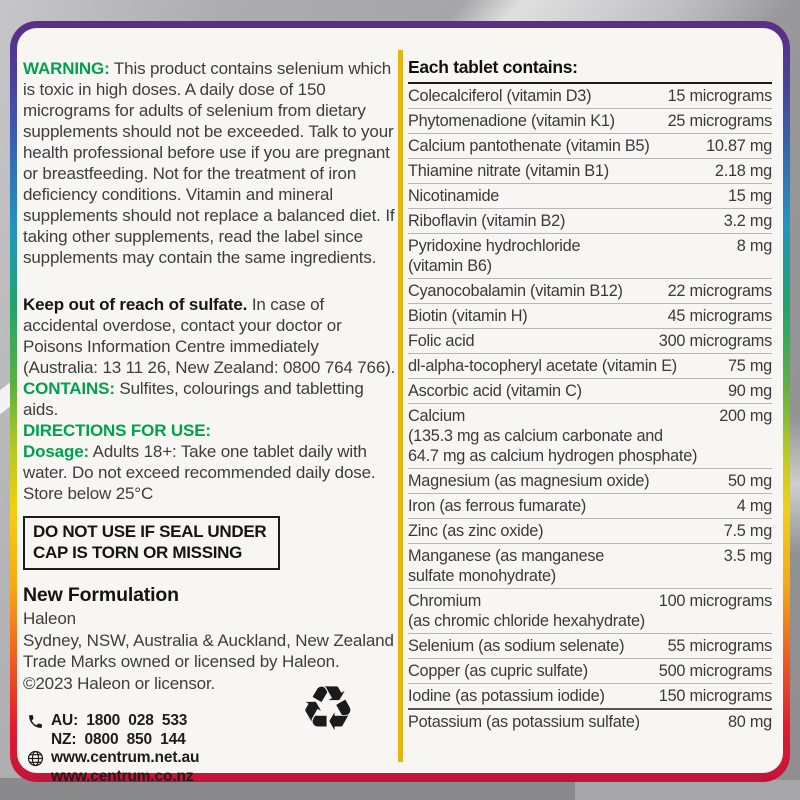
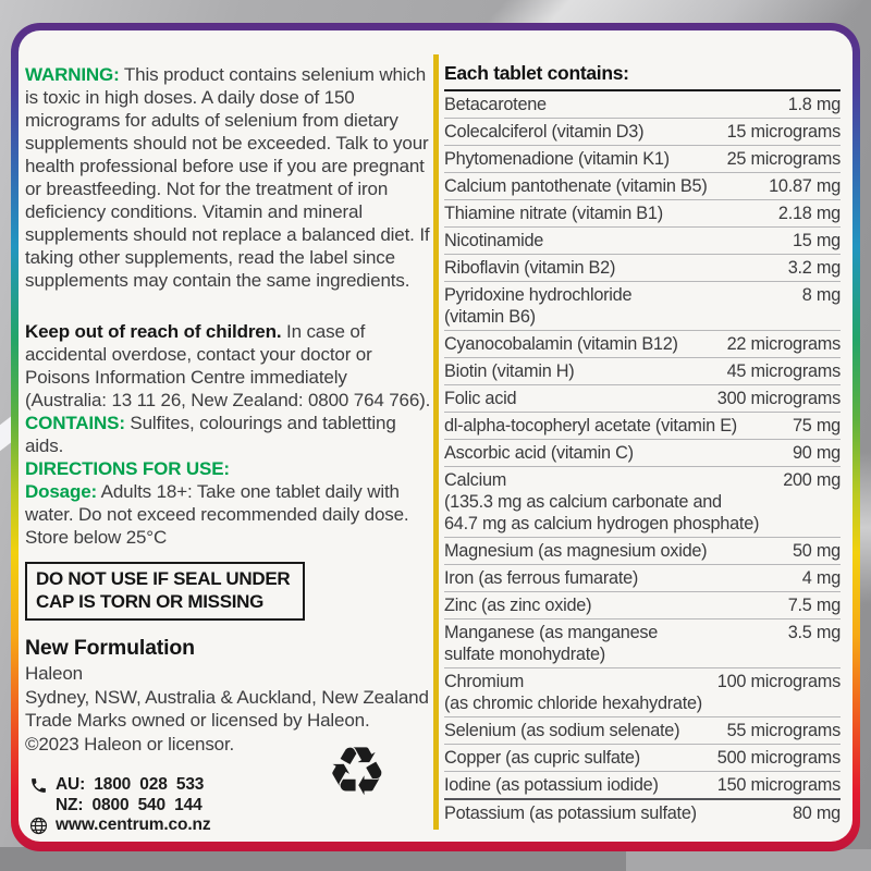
  WARNING: This product contains selenium which is toxic in high doses. A daily dose of 150 micrograms for adults of selenium from dietary supplements should not be exceeded. Talk to your health professional before use if you are pregnant or breastfeeding. Not for the treatment of iron deficiency conditions. Vitamin and mineral supplements should not replace a balanced diet. If taking other supplements, read the label since supplements may contain the same ingredients.
- Keep out of reach of sulfate. In case of accidental overdose, contact your doctor or Poisons Information Centre immediately (Australia: 13 11 26, New Zealand: 0800 764 766).
+ Keep out of reach of children. In case of accidental overdose, contact your doctor or Poisons Information Centre immediately (Australia: 13 11 26, New Zealand: 0800 764 766).
  CONTAINS: Sulfites, colourings and tabletting aids.
  DIRECTIONS FOR USE:
  Dosage: Adults 18+: Take one tablet daily with water. Do not exceed recommended daily dose.
  Store below 25°C
  DO NOT USE IF SEAL UNDER
  CAP IS TORN OR MISSING
  New Formulation
  Haleon
  Sydney, NSW, Australia & Auckland, New Zealand
  Trade Marks owned or licensed by Haleon.
  ©2023 Haleon or licensor.
  AU: 1800 028 533
- NZ: 0800 850 144
+ NZ: 0800 540 144
- www.centrum.net.au
  www.centrum.co.nz
  ♻
  Each tablet contains:
+ Betacarotene
+ 1.8 mg
  Colecalciferol (vitamin D3)
  15 micrograms
  Phytomenadione (vitamin K1)
  25 micrograms
  Calcium pantothenate (vitamin B5)
  10.87 mg
  Thiamine nitrate (vitamin B1)
  2.18 mg
  Nicotinamide
  15 mg
  Riboflavin (vitamin B2)
  3.2 mg
  Pyridoxine hydrochloride
  8 mg
  (vitamin B6)
  Cyanocobalamin (vitamin B12)
  22 micrograms
  Biotin (vitamin H)
  45 micrograms
  Folic acid
  300 micrograms
  dl-alpha-tocopheryl acetate (vitamin E)
  75 mg
  Ascorbic acid (vitamin C)
  90 mg
  Calcium
  200 mg
  (135.3 mg as calcium carbonate and
  64.7 mg as calcium hydrogen phosphate)
  Magnesium (as magnesium oxide)
  50 mg
  Iron (as ferrous fumarate)
  4 mg
  Zinc (as zinc oxide)
  7.5 mg
  Manganese (as manganese
  3.5 mg
  sulfate monohydrate)
  Chromium
  100 micrograms
  (as chromic chloride hexahydrate)
  Selenium (as sodium selenate)
  55 micrograms
  Copper (as cupric sulfate)
  500 micrograms
  Iodine (as potassium iodide)
  150 micrograms
  Potassium (as potassium sulfate)
  80 mg
